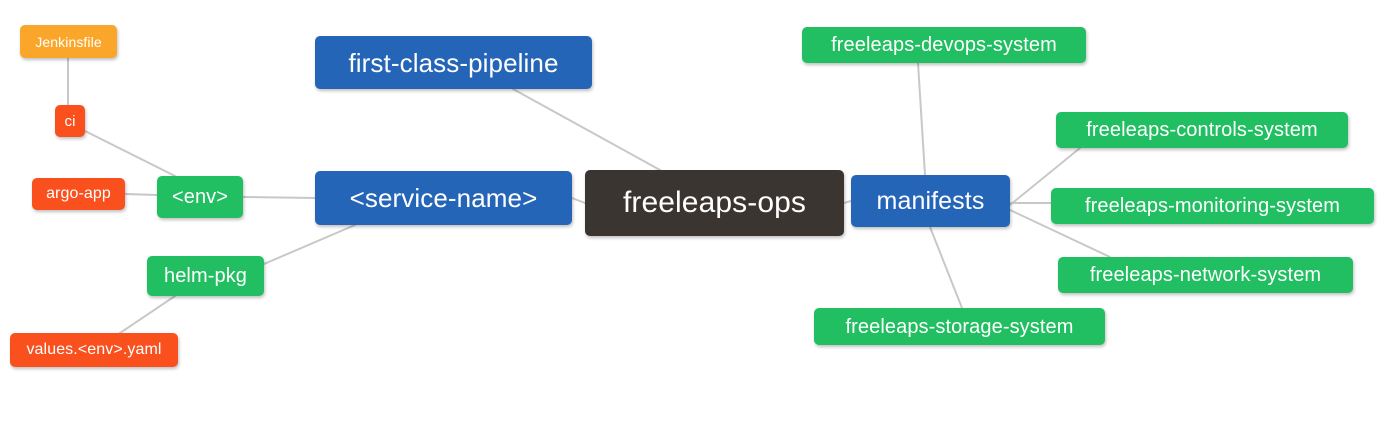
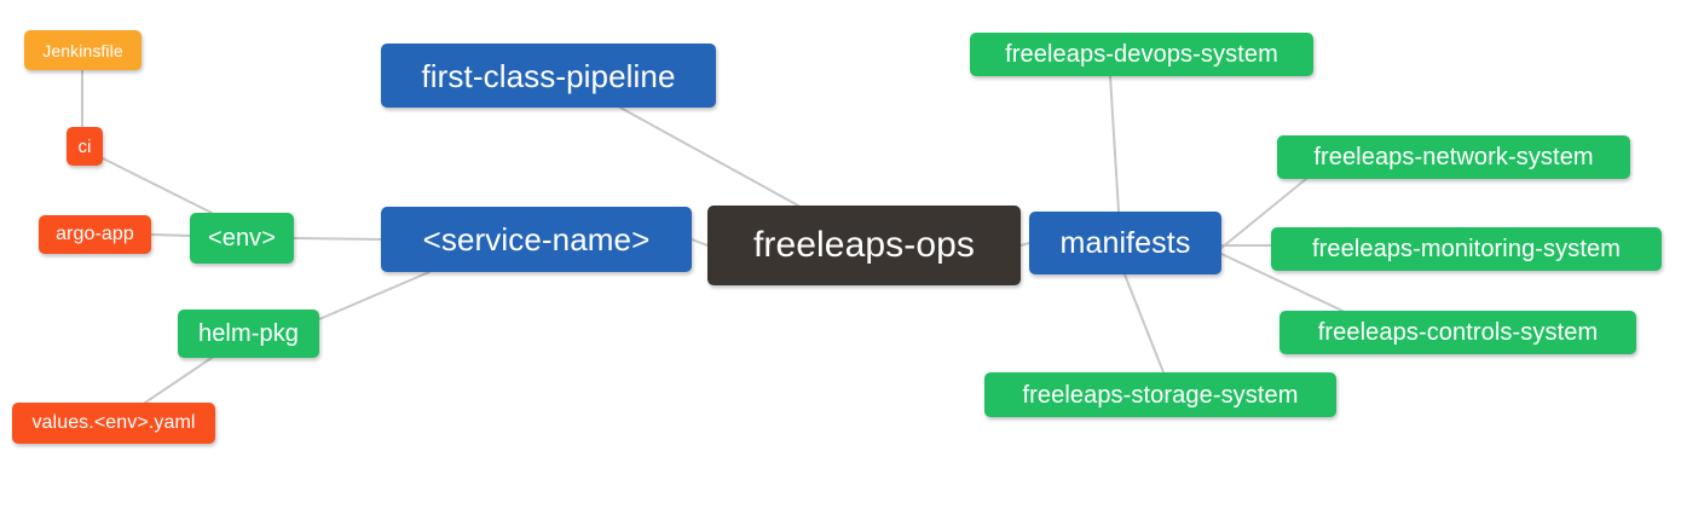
  freeleaps-ops
  <service-name>
  first-class-pipeline
  manifests
  <env>
  helm-pkg
  ci
  argo-app
  Jenkinsfile
  values.<env>.yaml
  freeleaps-devops-system
- freeleaps-controls-system
+ freeleaps-network-system
  freeleaps-monitoring-system
- freeleaps-network-system
+ freeleaps-controls-system
  freeleaps-storage-system
